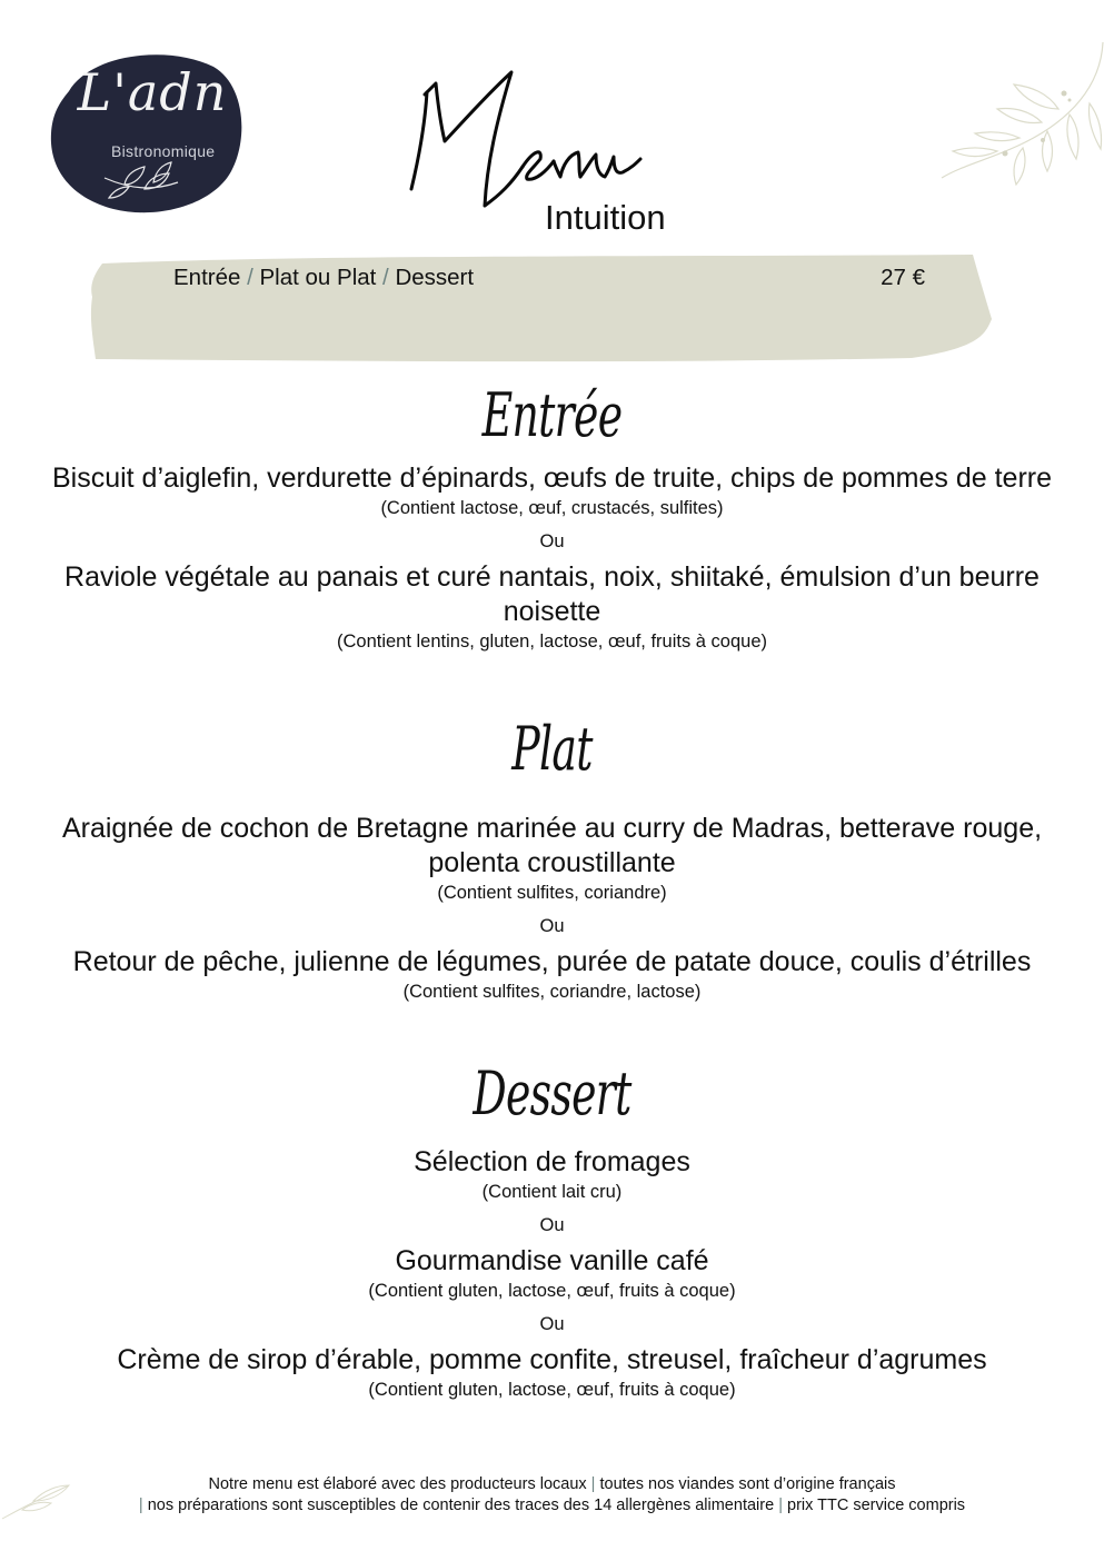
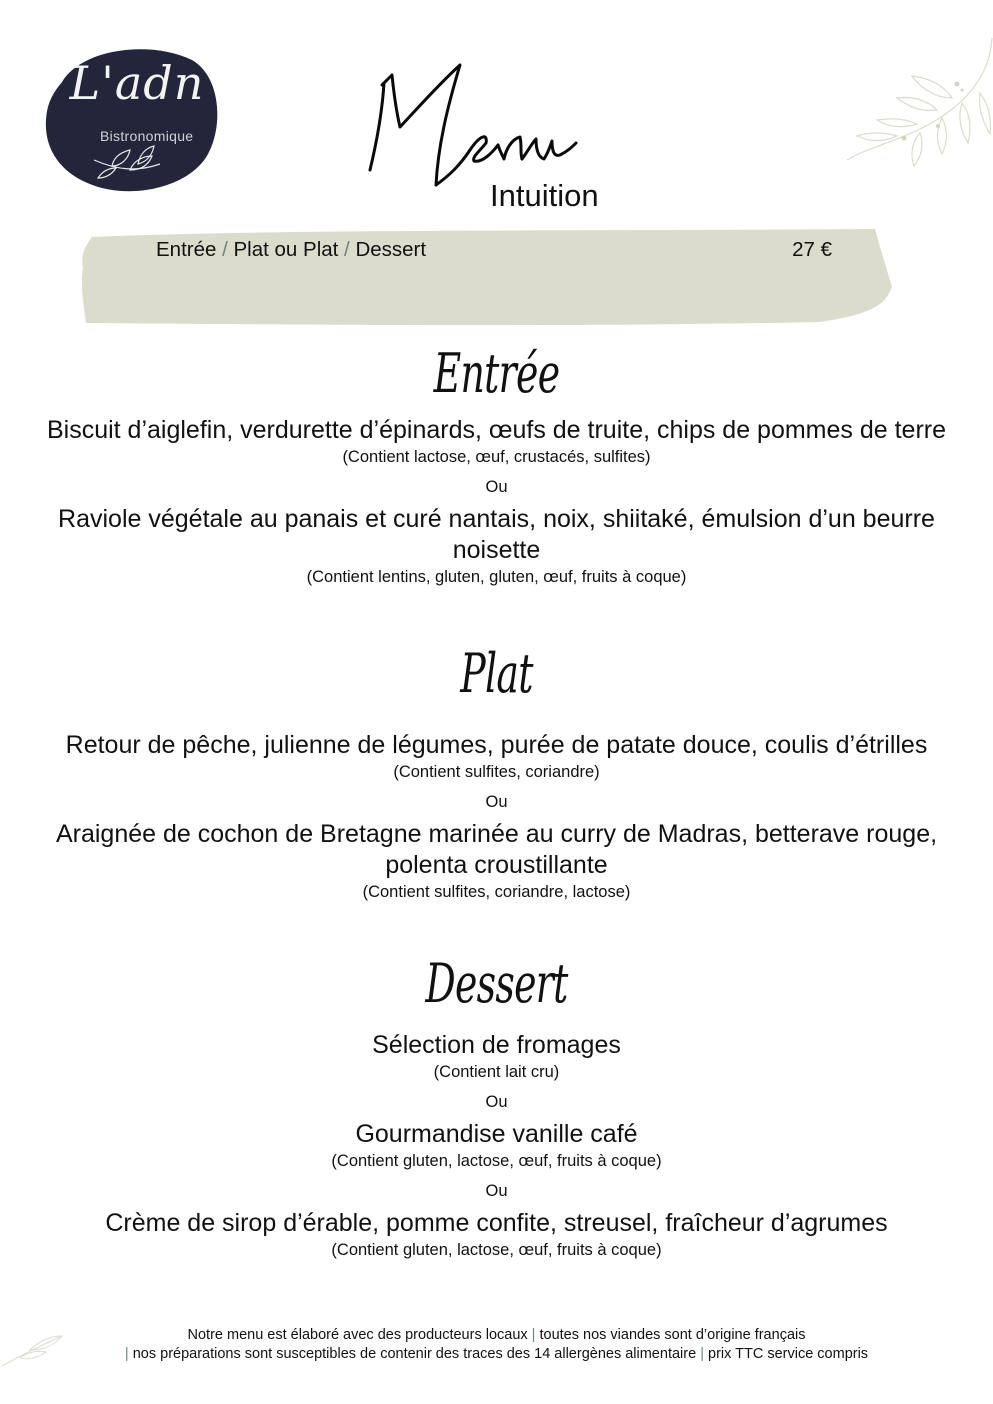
  L'adn
  Bistronomique
  Intuition
  Entrée / Plat ou Plat / Dessert
  27 €
  Entrée
  Biscuit d’aiglefin, verdurette d’épinards, œufs de truite, chips de pommes de terre
  (Contient lactose, œuf, crustacés, sulfites)
  Ou
  Raviole végétale au panais et curé nantais, noix, shiitaké, émulsion d’un beurre noisette
- (Contient lentins, gluten, lactose, œuf, fruits à coque)
+ (Contient lentins, gluten, gluten, œuf, fruits à coque)
  Plat
- Araignée de cochon de Bretagne marinée au curry de Madras, betterave rouge, polenta croustillante
+ Retour de pêche, julienne de légumes, purée de patate douce, coulis d’étrilles
  (Contient sulfites, coriandre)
  Ou
- Retour de pêche, julienne de légumes, purée de patate douce, coulis d’étrilles
+ Araignée de cochon de Bretagne marinée au curry de Madras, betterave rouge, polenta croustillante
  (Contient sulfites, coriandre, lactose)
  Dessert
  Sélection de fromages
  (Contient lait cru)
  Ou
  Gourmandise vanille café
  (Contient gluten, lactose, œuf, fruits à coque)
  Ou
  Crème de sirop d’érable, pomme confite, streusel, fraîcheur d’agrumes
  (Contient gluten, lactose, œuf, fruits à coque)
  Notre menu est élaboré avec des producteurs locaux | toutes nos viandes sont d’origine français
  | nos préparations sont susceptibles de contenir des traces des 14 allergènes alimentaire | prix TTC service compris
